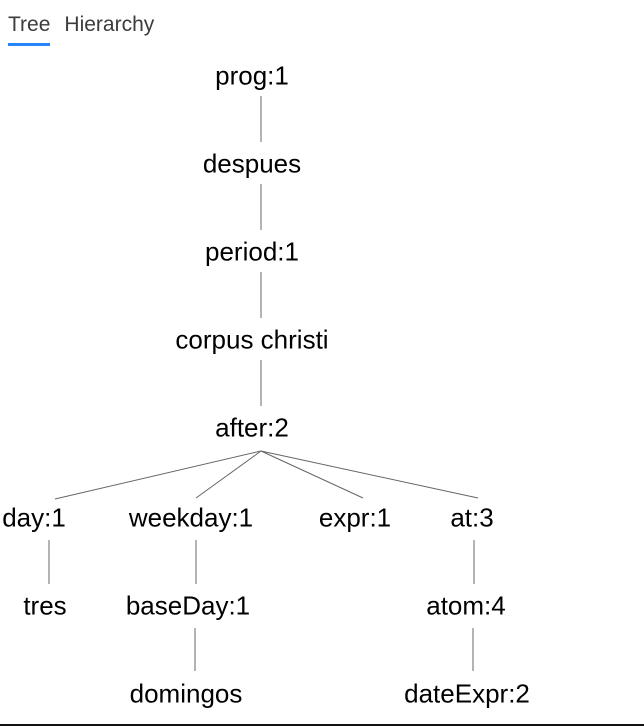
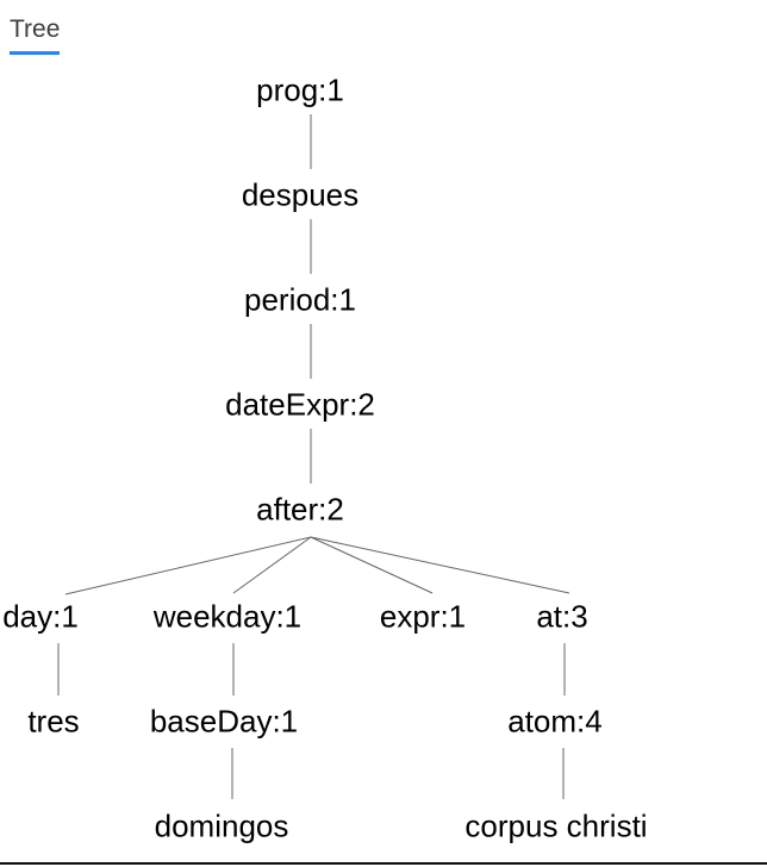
  Tree
- Hierarchy
  prog:1
  despues
  period:1
- corpus christi
+ dateExpr:2
  after:2
  day:1
  weekday:1
  expr:1
  at:3
  tres
  baseDay:1
  atom:4
  domingos
- dateExpr:2
+ corpus christi
